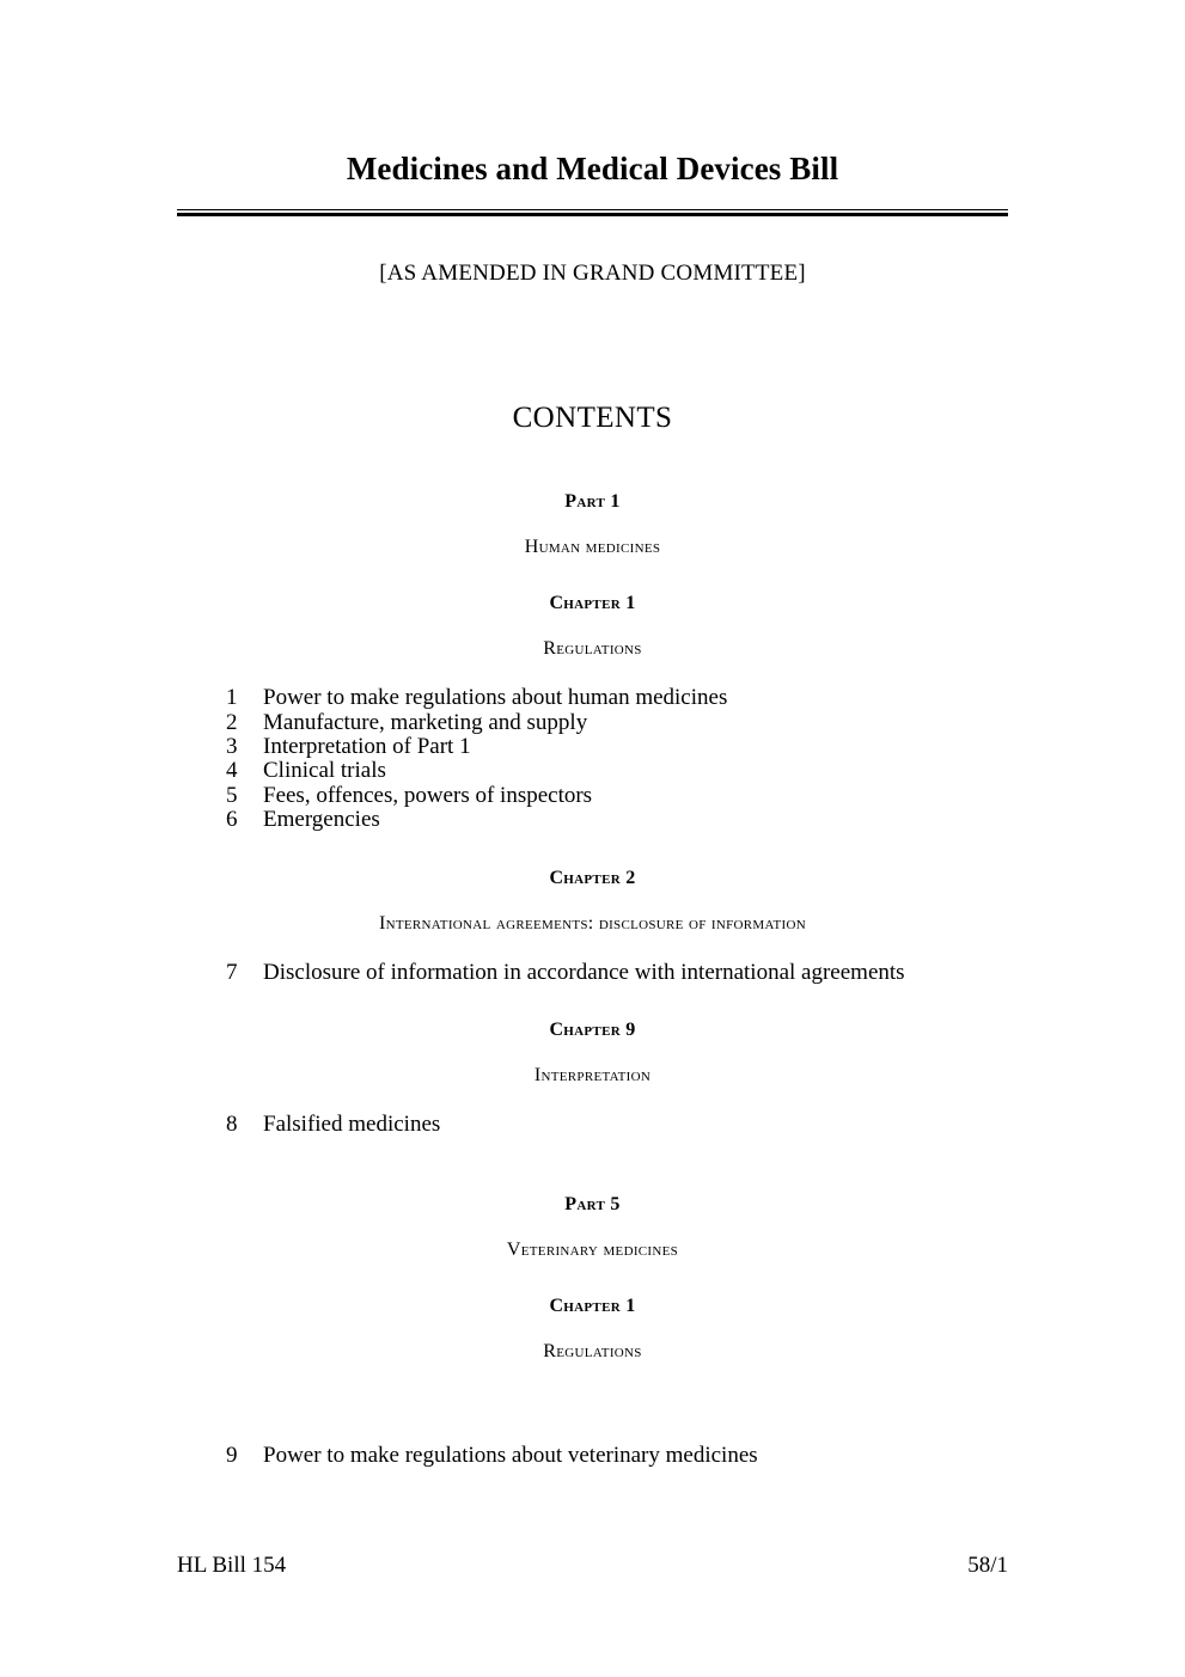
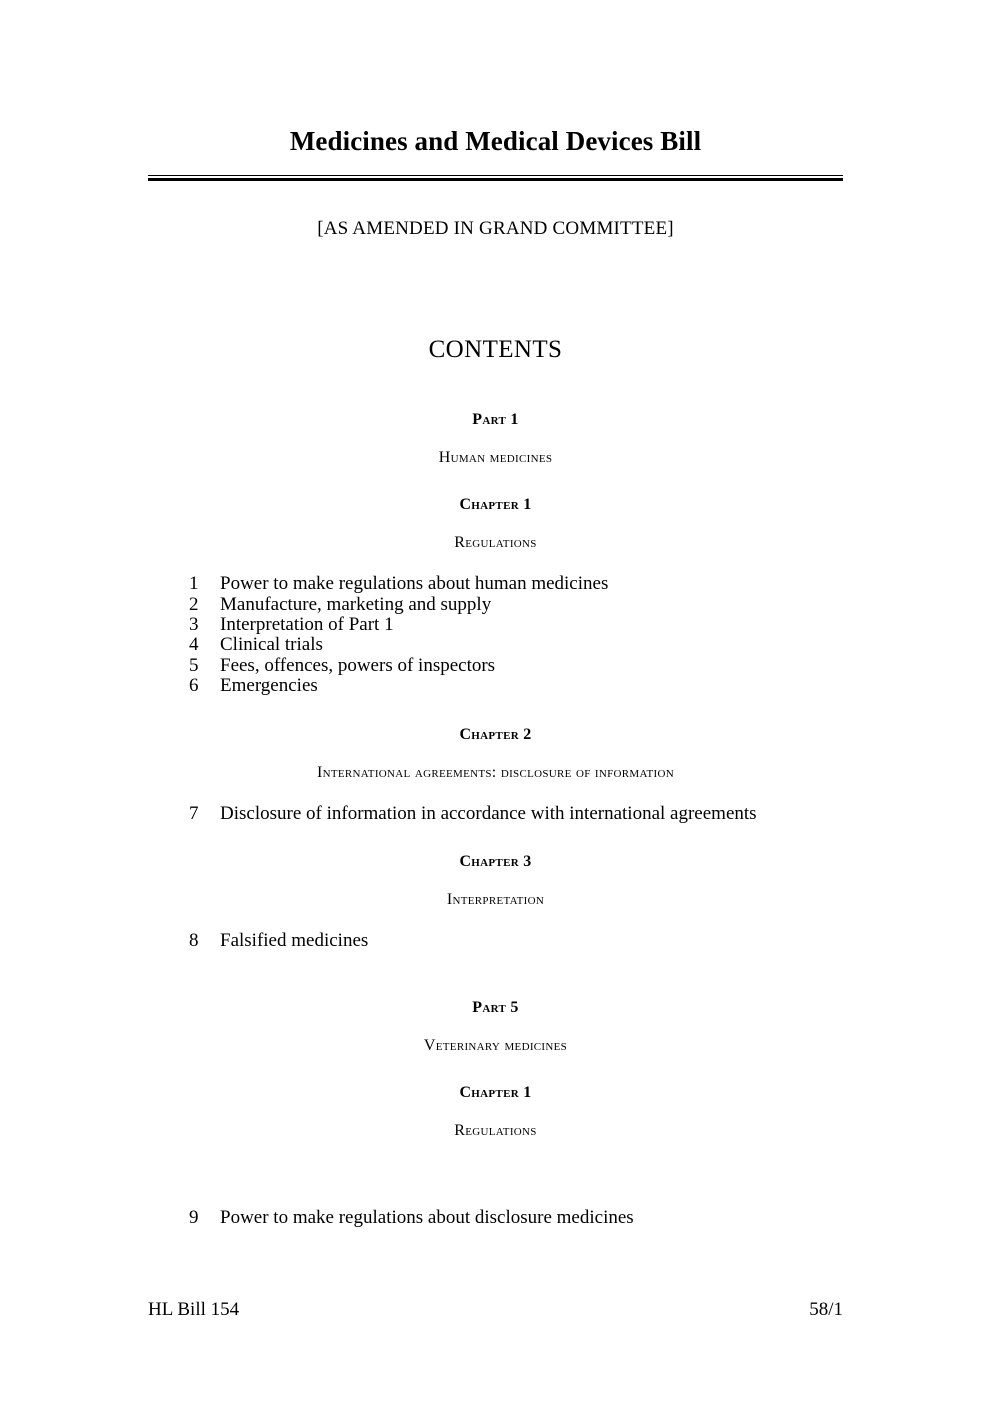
  Medicines and Medical Devices Bill
  [AS AMENDED IN GRAND COMMITTEE]
  CONTENTS
  Part 1
  Human medicines
  Chapter 1
  Regulations
  1
  Power to make regulations about human medicines
  2
  Manufacture, marketing and supply
  3
  Interpretation of Part 1
  4
  Clinical trials
  5
  Fees, offences, powers of inspectors
  6
  Emergencies
  Chapter 2
  International agreements: disclosure of information
  7
  Disclosure of information in accordance with international agreements
- Chapter 9
+ Chapter 3
  Interpretation
  8
  Falsified medicines
  Part 5
  Veterinary medicines
  Chapter 1
  Regulations
  9
- Power to make regulations about veterinary medicines
+ Power to make regulations about disclosure medicines
  HL Bill 154
  58/1
